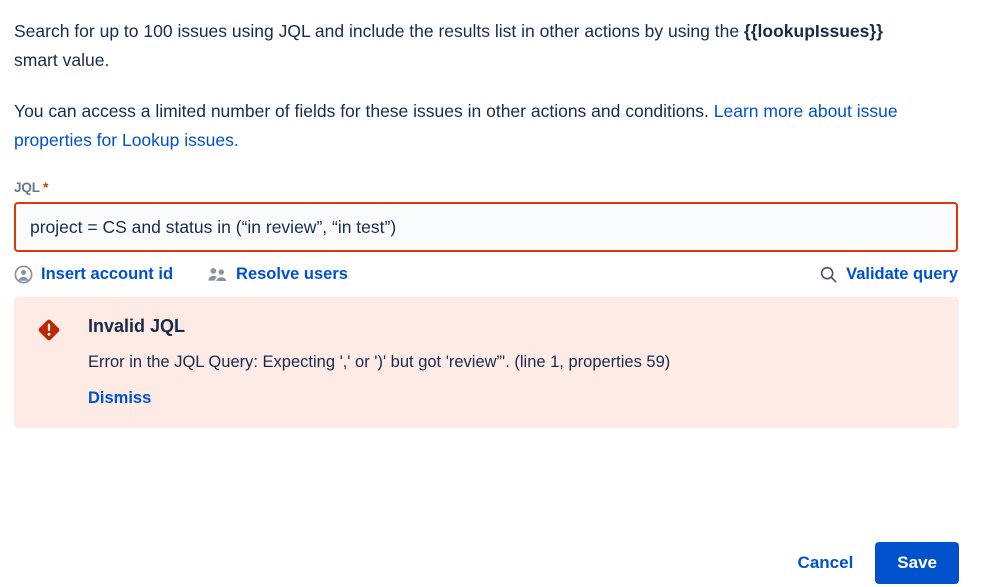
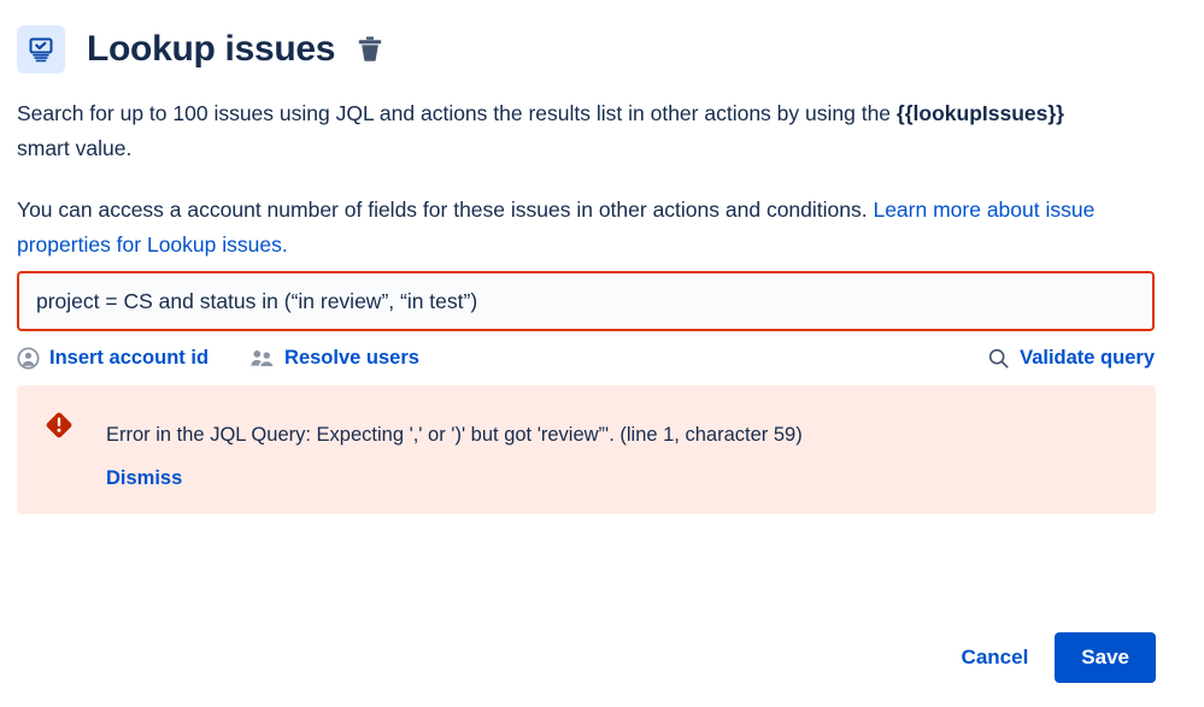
+ Lookup issues
- Search for up to 100 issues using JQL and include the results list in other actions by using the {{lookupIssues}} smart value.
+ Search for up to 100 issues using JQL and actions the results list in other actions by using the {{lookupIssues}} smart value.
- You can access a limited number of fields for these issues in other actions and conditions. Learn more about issue properties for Lookup issues.
+ You can access a account number of fields for these issues in other actions and conditions. Learn more about issue properties for Lookup issues.
- JQL
- *
  project = CS and status in (“in review”, “in test”)
  Insert account id
  Resolve users
  Validate query
- Invalid JQL
- Error in the JQL Query: Expecting ',' or ')' but got 'review”'. (line 1, properties 59)
+ Error in the JQL Query: Expecting ',' or ')' but got 'review”'. (line 1, character 59)
  Dismiss
  Cancel
  Save
